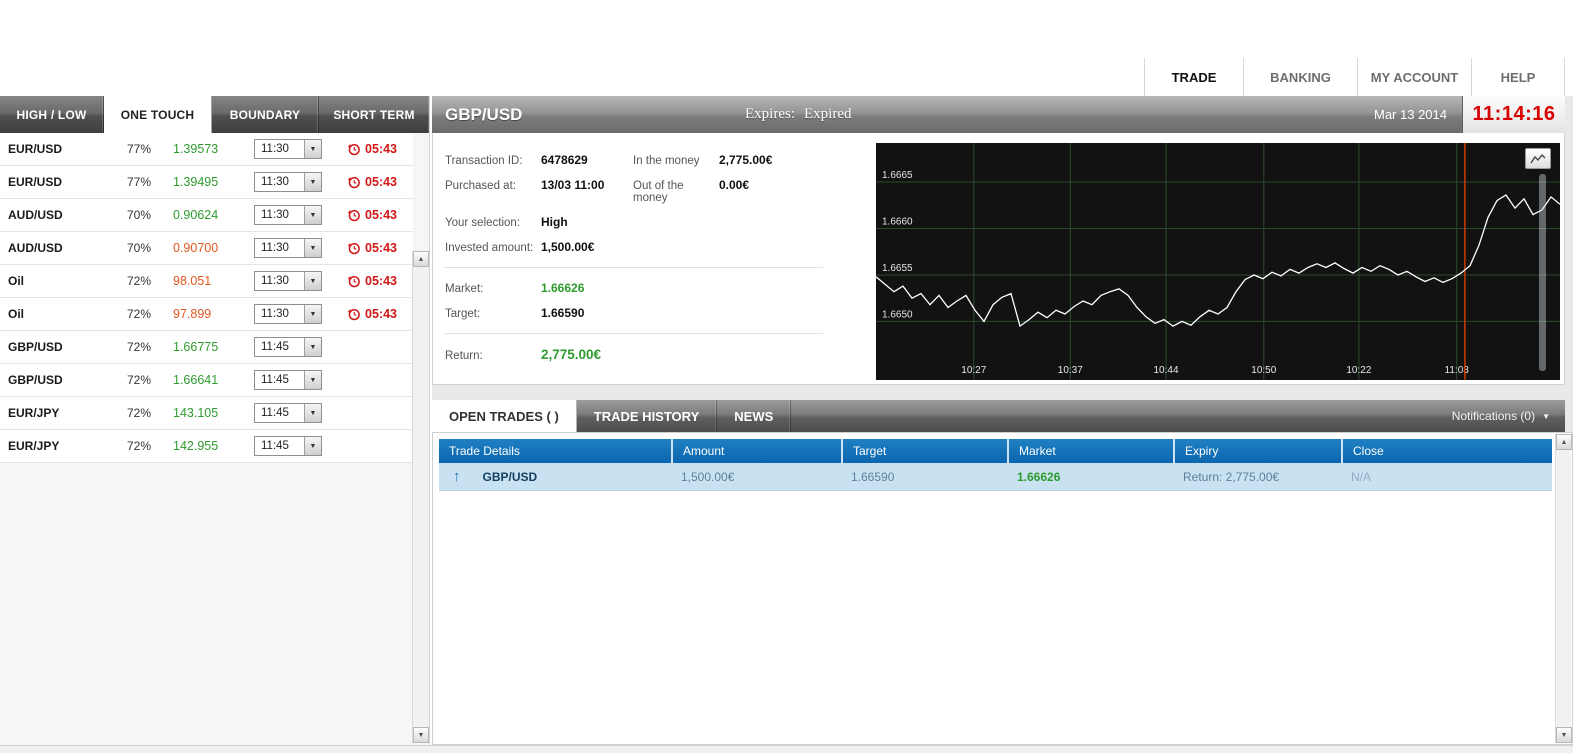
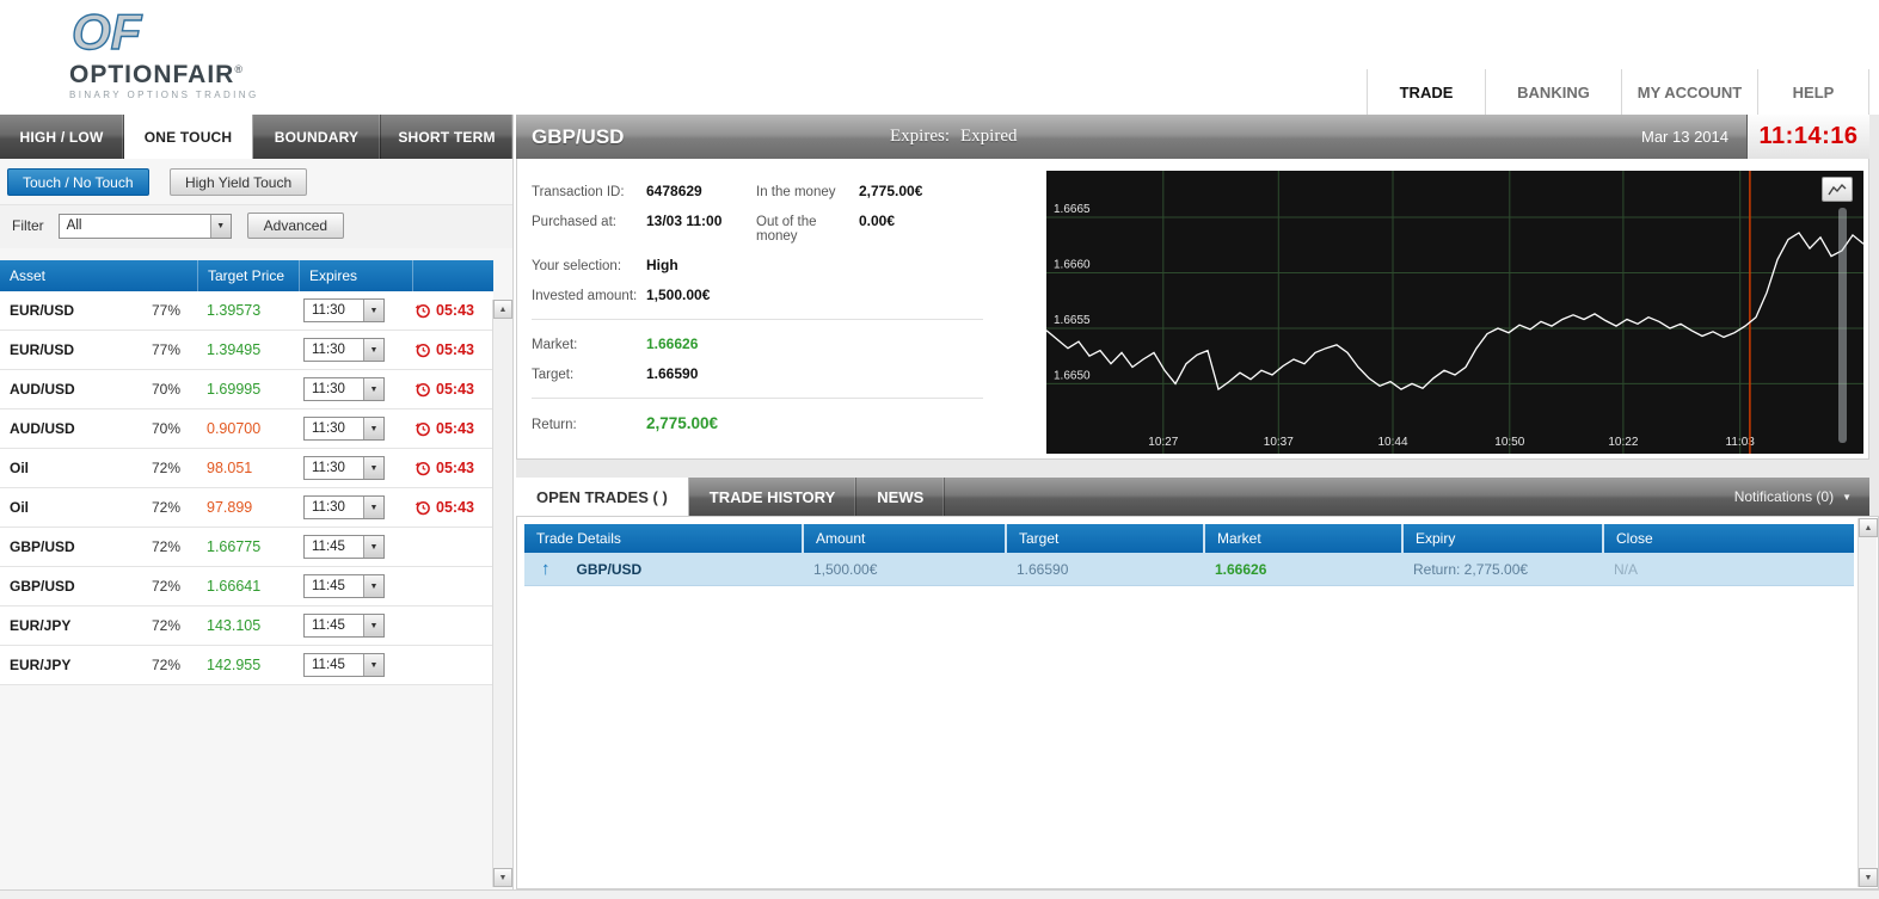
+ OF
+ OPTIONFAIR®
+ BINARY OPTIONS TRADING
  TRADE
  BANKING
  MY ACCOUNT
  HELP
  HIGH / LOW
  ONE TOUCH
  BOUNDARY
  SHORT TERM
+ Touch / No Touch High Yield Touch
+ Filter
+ All
+ Advanced
+ Asset
+ Target Price
+ Expires
  EUR/USD
  77%
  1.39573
  11:30
  05:43
  EUR/USD
  77%
  1.39495
  11:30
  05:43
  AUD/USD
  70%
- 0.90624
+ 1.69995
  11:30
  05:43
  AUD/USD
  70%
  0.90700
  11:30
  05:43
  Oil
  72%
  98.051
  11:30
  05:43
  Oil
  72%
  97.899
  11:30
  05:43
  GBP/USD
  72%
  1.66775
  11:45
  GBP/USD
  72%
  1.66641
  11:45
  EUR/JPY
  72%
  143.105
  11:45
  EUR/JPY
  72%
  142.955
  11:45
  GBP/USD
  Expires:
  Expired
  Mar 13 2014
  11:14:16
  Transaction ID:
  6478629
  In the money
  2,775.00€
  Purchased at:
  13/03 11:00
  Out of the money
  0.00€
  Your selection:
  High
  Invested amount:
  1,500.00€
  Market:
  1.66626
  Target:
  1.66590
  Return:
  2,775.00€
  1.6650
  1.6655
  1.6660
  1.6665
  10:27
  10:37
  10:44
  10:50
  10:22
  11:03
  OPEN TRADES ( )
  TRADE HISTORY
  NEWS
  Notifications (0)
  ▼
  Trade Details
  Amount
  Target
  Market
  Expiry
  Close
  ↑
  GBP/USD
  1,500.00€
  1.66590
  1.66626
  Return: 2,775.00€
  N/A
